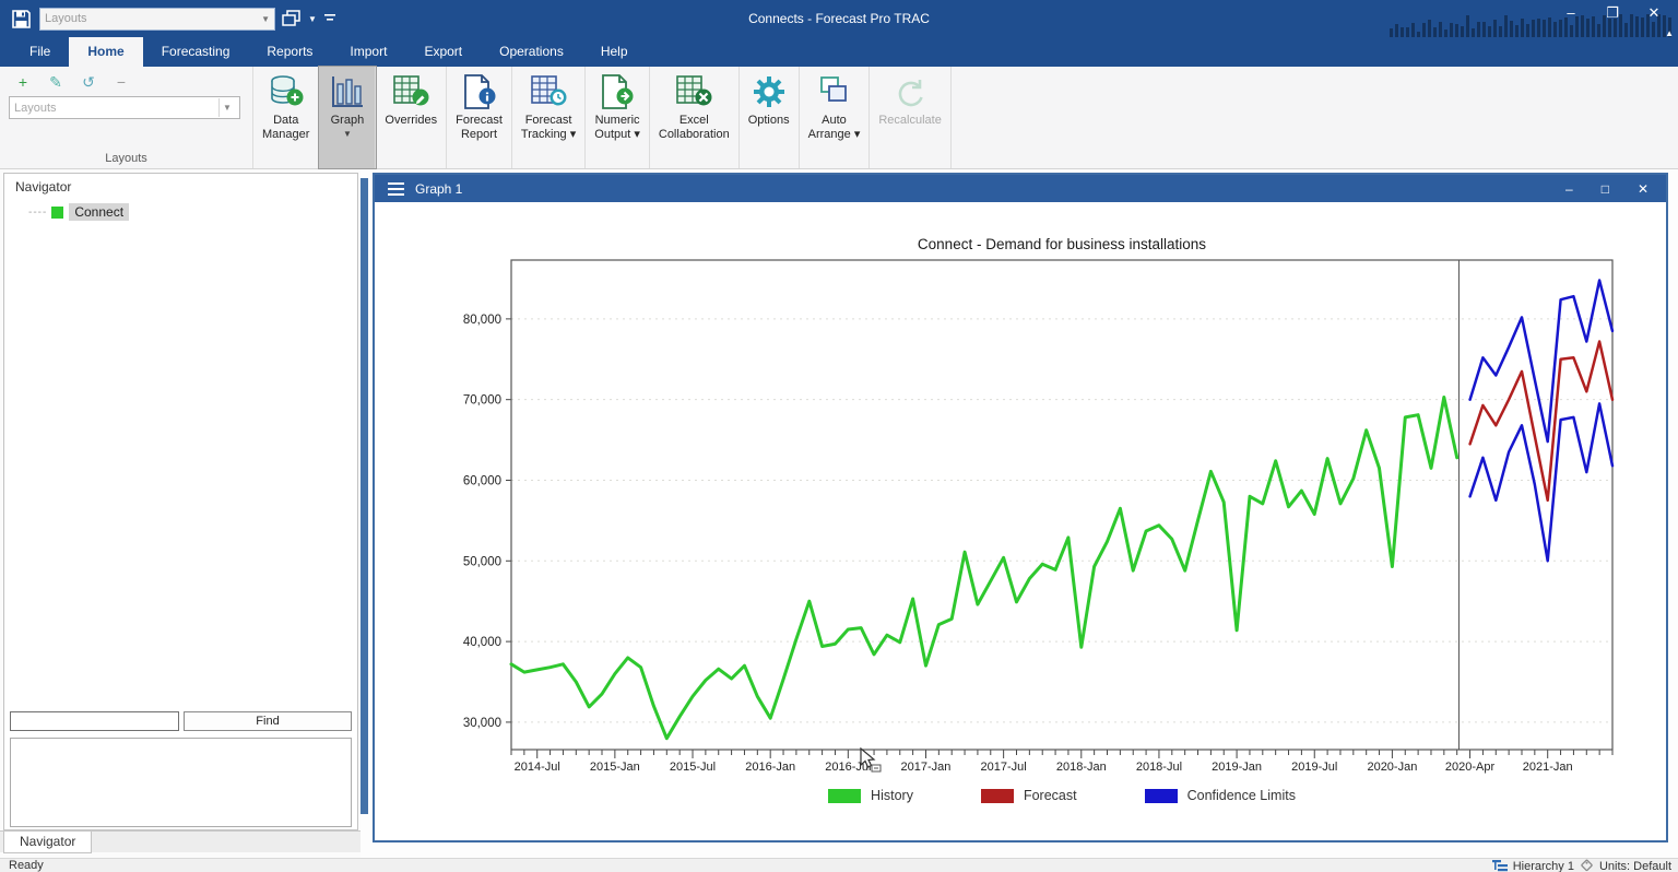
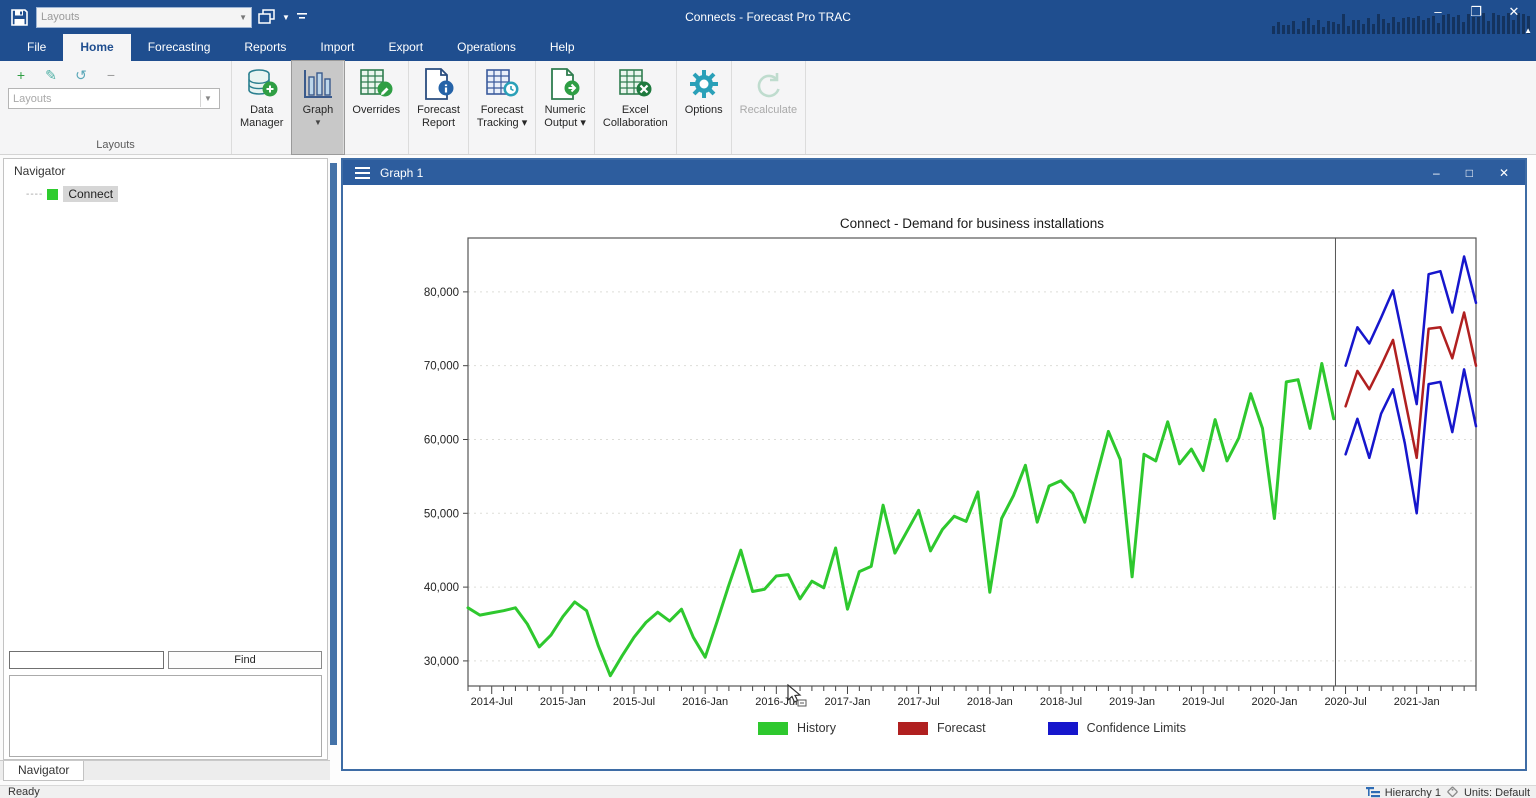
  Layouts
  ▼
  ▼
  Connects - Forecast Pro TRAC
  –
  ❐
  ✕
  ▲
  File
  Home
  Forecasting
  Reports
  Import
  Export
  Operations
  Help
  +
  ✎
  ↺
  −
  Layouts
  ▼
  Layouts
  Data
  Manager
  Graph
  ▼
  Overrides
  Forecast
  Report
  Forecast
  Tracking ▾
  Numeric
  Output ▾
  Excel
  Collaboration
  Options
- Auto
- Arrange ▾
  Recalculate
  Navigator
  ----
  Connect
  Find
  Navigator
  Graph 1
  –
  □
  ✕
  Connect - Demand for business installations
  30,000
  40,000
  50,000
  60,000
  70,000
  80,000
  2014-Jul
  2015-Jan
  2015-Jul
  2016-Jan
  2016-Jul
  2017-Jan
  2017-Jul
  2018-Jan
  2018-Jul
  2019-Jan
  2019-Jul
  2020-Jan
- 2020-Apr
+ 2020-Jul
  2021-Jan
  History
  Forecast
  Confidence Limits
  Ready
  Hierarchy 1
  Units: Default
